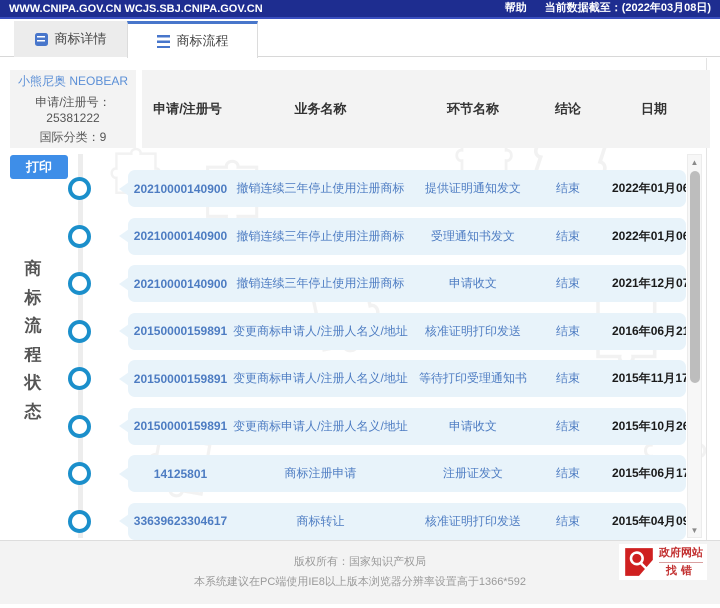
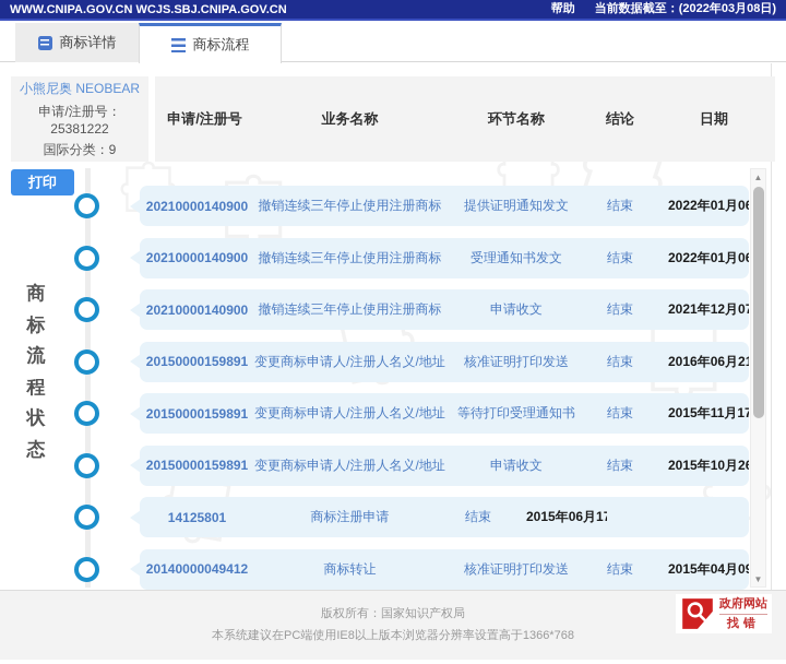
  WWW.CNIPA.GOV.CN WCJS.SBJ.CNIPA.GOV.CN
  帮助
  当前数据截至：(2022年03月08日)
  商标详情
  商标流程
  小熊尼奥 NEOBEAR
  申请/注册号：25381222
  国际分类：9
  申请/注册号
  业务名称
  环节名称
  结论
  日期
  打印
  商标流程状态
  20210000140900
  撤销连续三年停止使用注册商标
  提供证明通知发文
  结束
  2022年01月0
  20210000140900
  撤销连续三年停止使用注册商标
  受理通知书发文
  结束
  2022年01月0
  20210000140900
  撤销连续三年停止使用注册商标
  申请收文
  结束
  2021年12月0
  20150000159891
  变更商标申请人/注册人名义/地址
  核准证明打印发送
  结束
  2016年06月2
  20150000159891
  变更商标申请人/注册人名义/地址
  等待打印受理通知书
  结束
  2015年11月17
  20150000159891
  变更商标申请人/注册人名义/地址
  申请收文
  结束
  2015年10月2
  14125801
  商标注册申请
- 注册证发文
  结束
  2015年06月1
- 33639623304617
+ 20140000049412
  商标转让
  核准证明打印发送
  结束
  2015年04月0
  ▲
  ▼
  版权所有：国家知识产权局
- 本系统建议在PC端使用IE8以上版本浏览器分辨率设置高于1366*592
+ 本系统建议在PC端使用IE8以上版本浏览器分辨率设置高于1366*768
  政府网站
  找错
